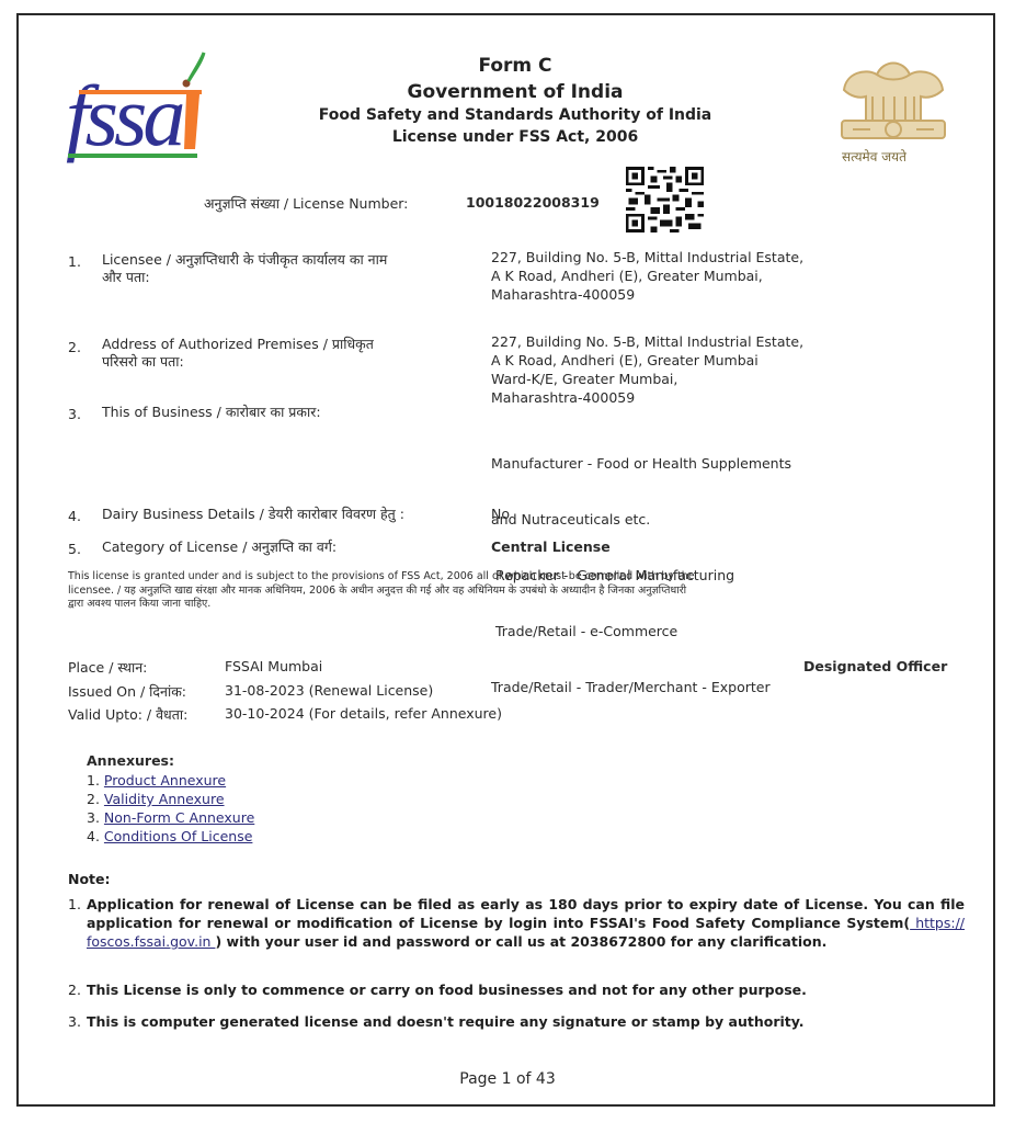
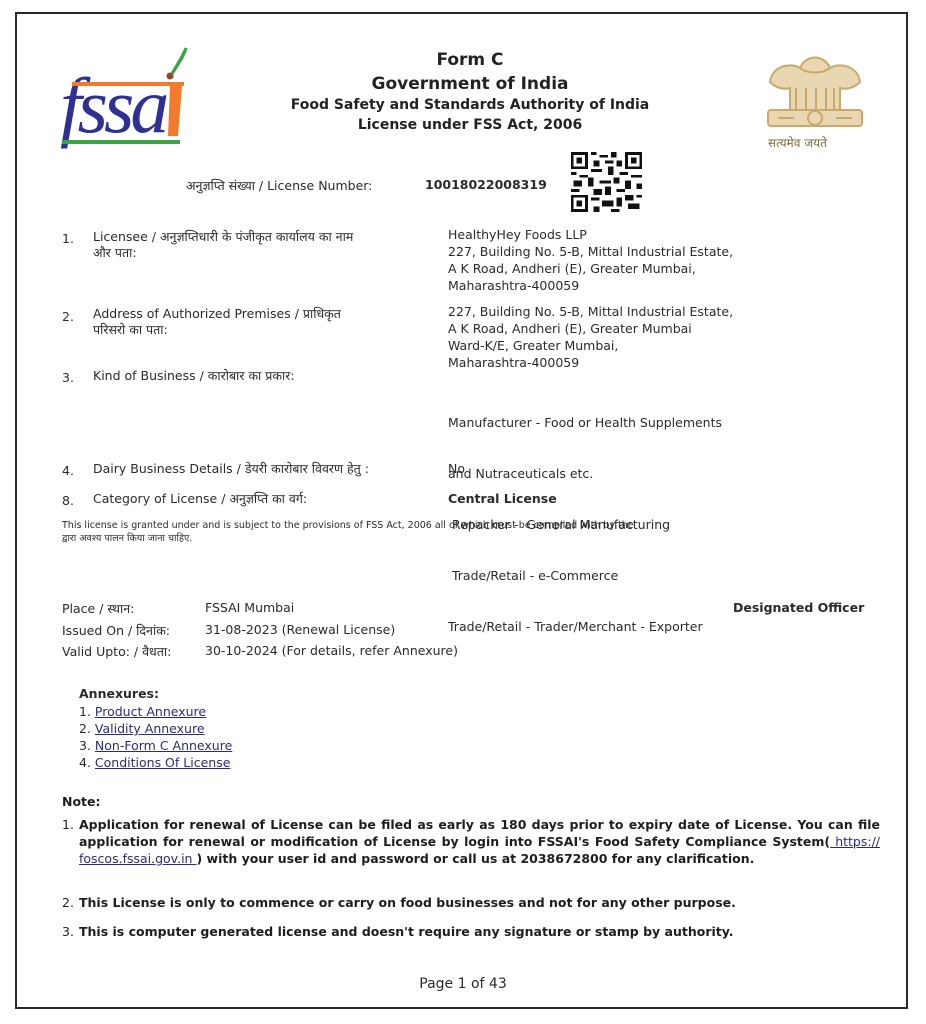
  fssa
  Form C
  Government of India
  Food Safety and Standards Authority of India
  License under FSS Act, 2006
  सत्यमेव जयते
  अनुज्ञप्ति संख्या / License Number:
  10018022008319
  1.
  Licensee / अनुज्ञप्तिधारी के पंजीकृत कार्यालय का नाम
  और पता:
+ HealthyHey Foods LLP
  227, Building No. 5-B, Mittal Industrial Estate,
  A K Road, Andheri (E), Greater Mumbai,
  Maharashtra-400059
  2.
  Address of Authorized Premises / प्राधिकृत
  परिसरो का पता:
  227, Building No. 5-B, Mittal Industrial Estate,
  A K Road, Andheri (E), Greater Mumbai
  Ward-K/E, Greater Mumbai,
  Maharashtra-400059
  3.
- This of Business / कारोबार का प्रकार:
+ Kind of Business / कारोबार का प्रकार:
  Manufacturer - Food or Health Supplements
  and Nutraceuticals etc.
  Repacker - General Manufacturing
  Trade/Retail - e-Commerce
  Trade/Retail - Trader/Merchant - Exporter
  4.
  Dairy Business Details / डेयरी कारोबार विवरण हेतु :
  No
- 5.
+ 8.
  Category of License / अनुज्ञप्ति का वर्ग:
  Central License
  This license is granted under and is subject to the provisions of FSS Act, 2006 all of which must be complied with by the
- licensee. / यह अनुज्ञप्ति खाद्य संरक्षा और मानक अधिनियम, 2006 के अधीन अनुदत्त की गई और वह अधिनियम के उपबंधो के अध्यादीन है जिनका अनुज्ञप्तिधारी
  द्वारा अवश्य पालन किया जाना चाहिए.
  Place / स्थान:
  FSSAI Mumbai
  Issued On / दिनांक:
  31-08-2023 (Renewal License)
  Valid Upto: / वैधता:
  30-10-2024 (For details, refer Annexure)
  Designated Officer
  Annexures:
  1. Product Annexure
  2. Validity Annexure
  3. Non-Form C Annexure
  4. Conditions Of License
  Note:
  1.
  Application for renewal of License can be filed as early as 180 days prior to expiry date of License. You can file application for renewal or modification of License by login into FSSAI's Food Safety Compliance System( https:// foscos.fssai.gov.in ) with your user id and password or call us at 2038672800 for any clarification.
  2.
  This License is only to commence or carry on food businesses and not for any other purpose.
  3.
  This is computer generated license and doesn't require any signature or stamp by authority.
  Page 1 of 43
